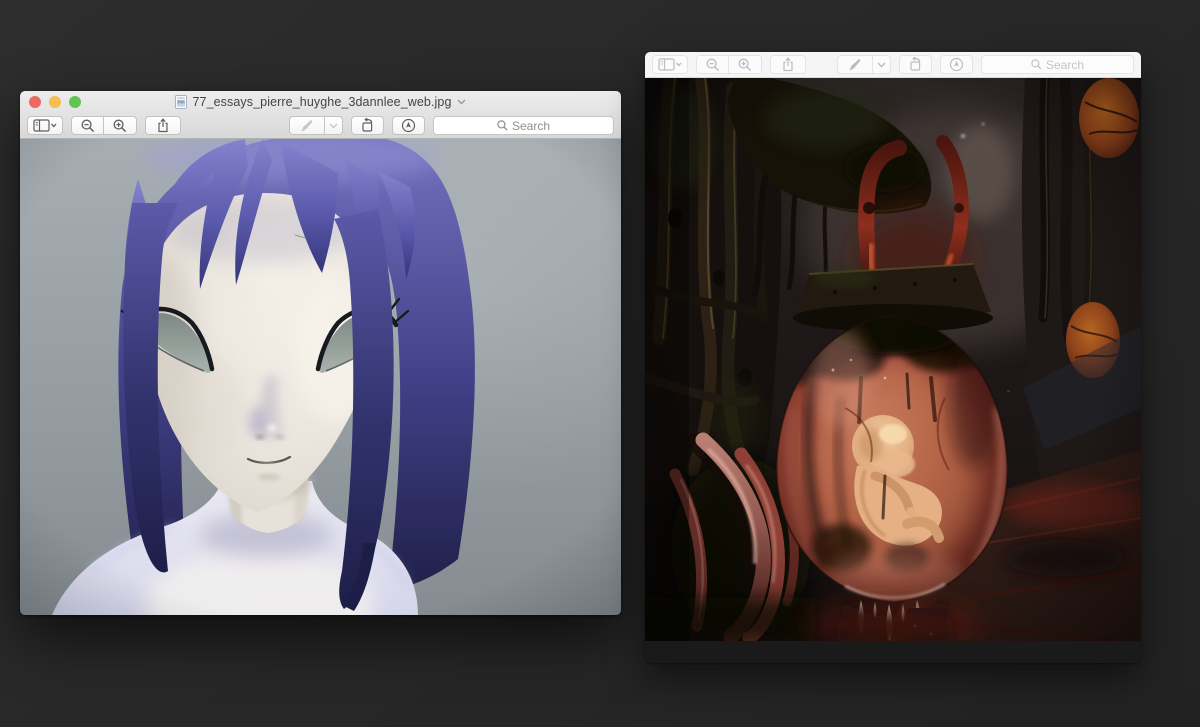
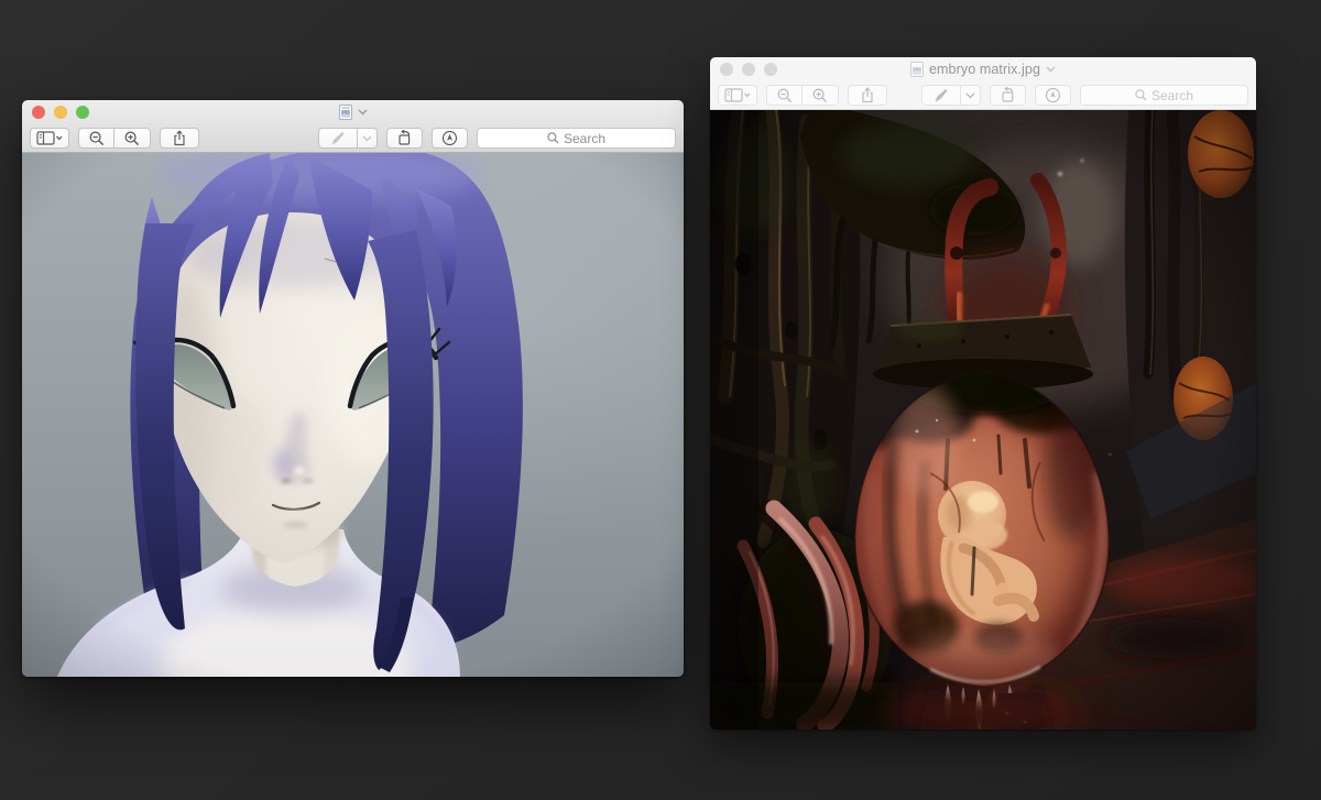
- 77_essays_pierre_huyghe_3dannlee_web.jpg
  Search
+ embryo matrix.jpg
  Search
